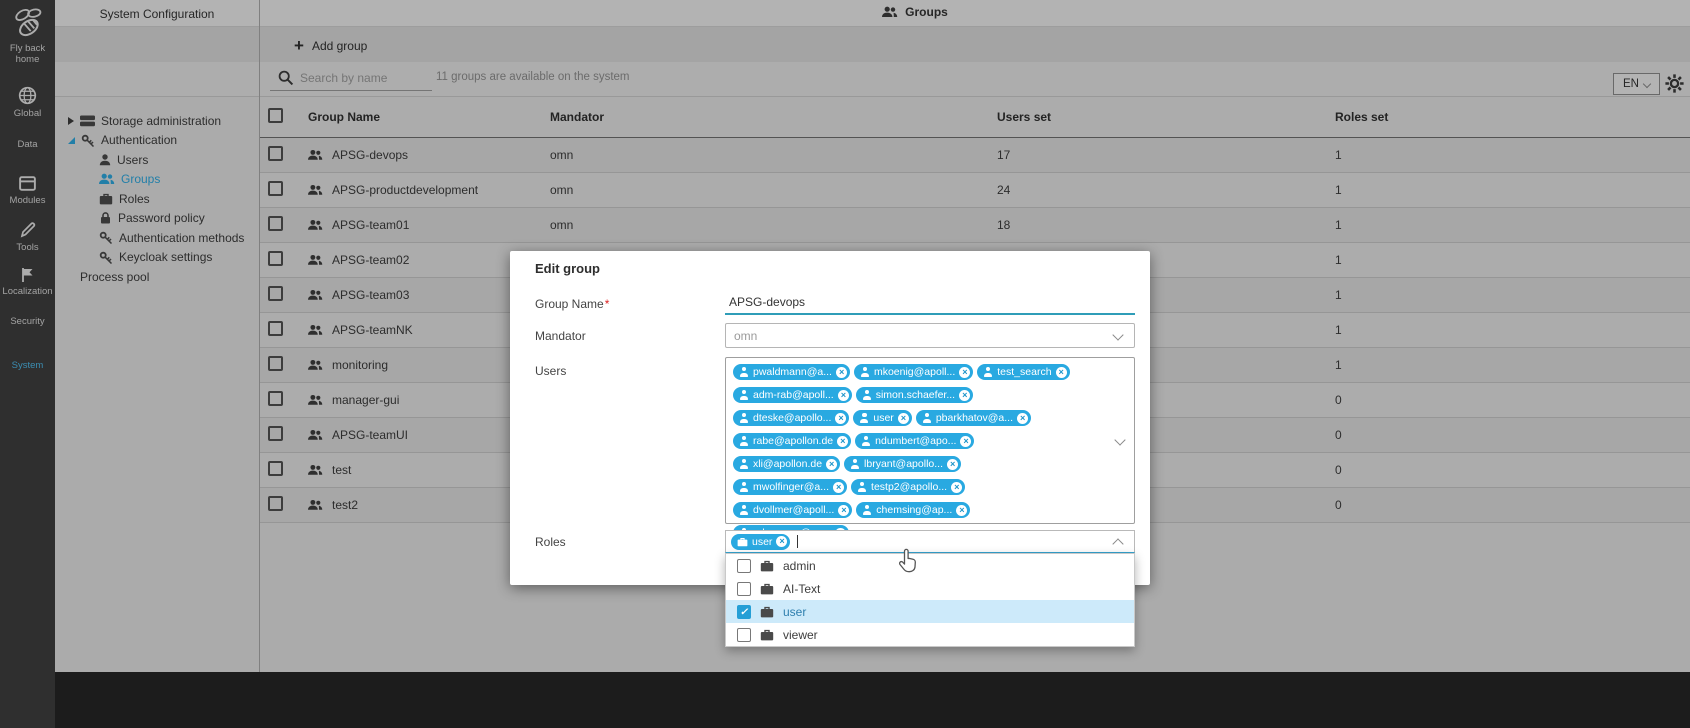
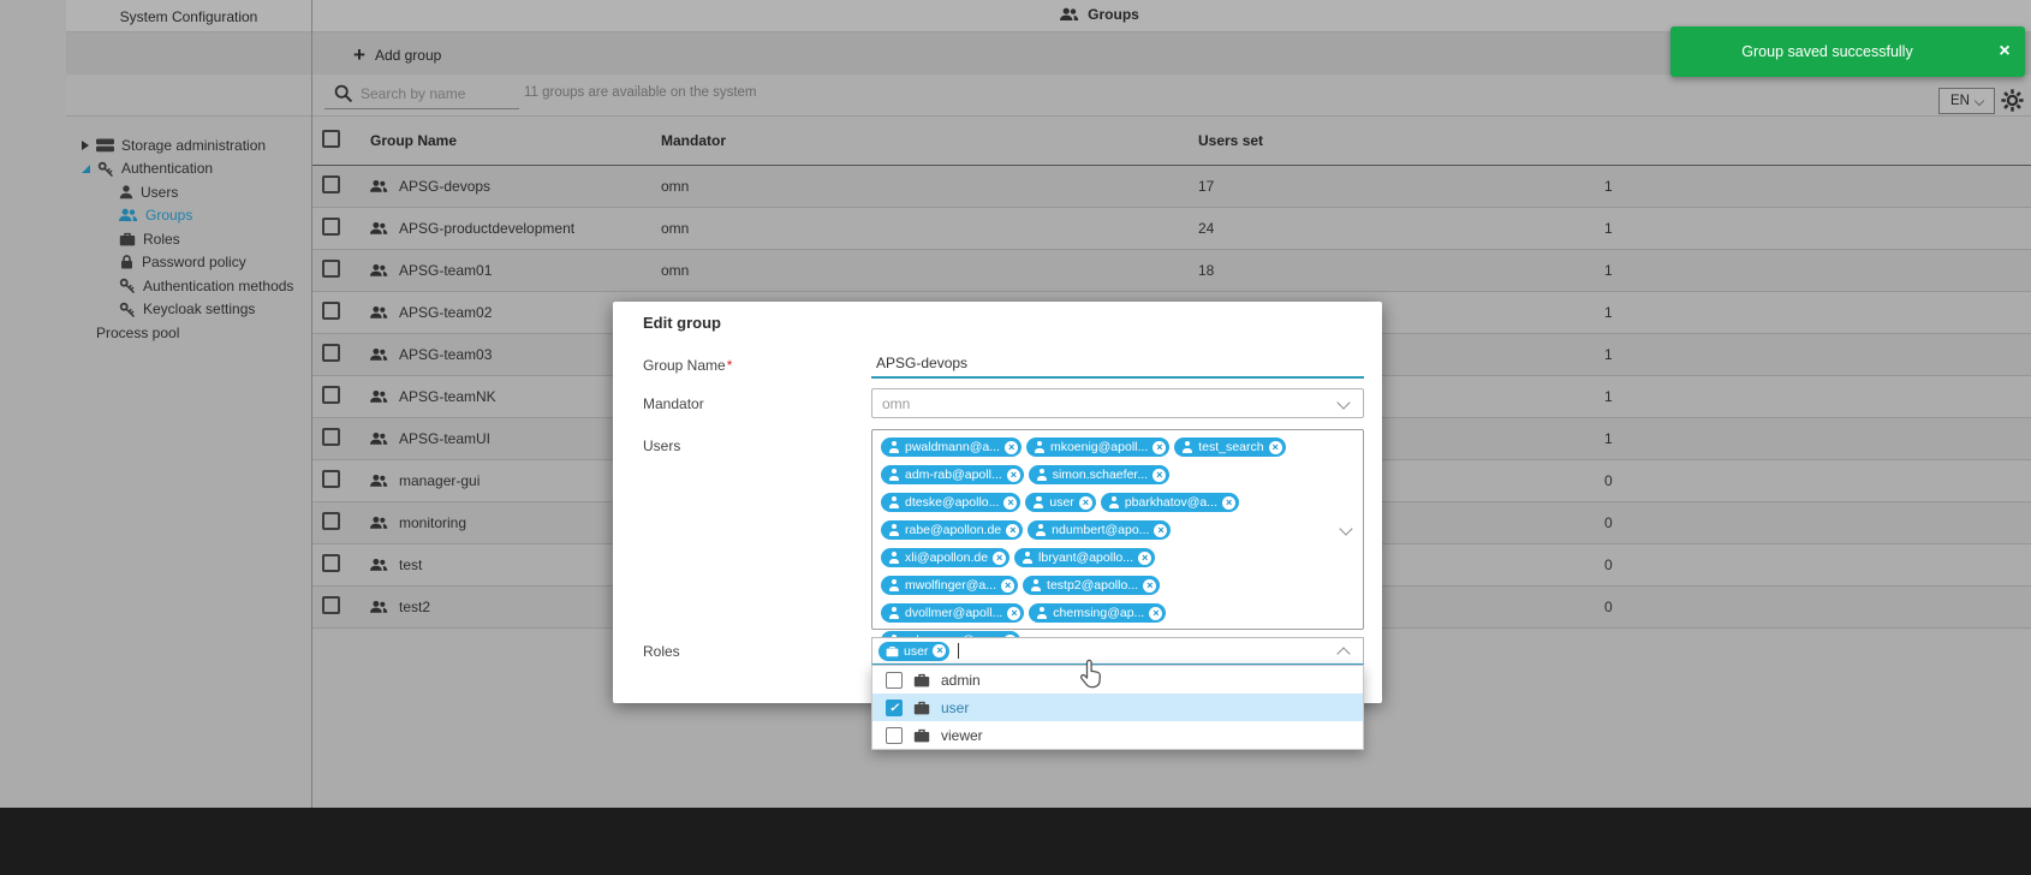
- Fly back
- home
- Global
- Data
- Modules
- Tools
- Localization
- Security
- System
  System Configuration
  Storage administration
  Authentication
  Users
  Groups
  Roles
  Password policy
  Authentication methods
  Keycloak settings
  Process pool
  Groups
  +
  Add group
  Search by name
  11 groups are available on the system
  EN
  Group Name
  Mandator
  Users set
- Roles set
  APSG-devops
  omn
  17
  1
  APSG-productdevelopment
  omn
  24
  1
  APSG-team01
  omn
  18
  1
  APSG-team02
  1
  APSG-team03
  1
  APSG-teamNK
  1
- monitoring
+ APSG-teamUI
  1
  manager-gui
  0
- APSG-teamUI
+ monitoring
  0
  test
  0
  test2
  0
+ Group saved successfully
+ ×
  Edit group
  Group Name*
  APSG-devops
  Mandator
  omn
  Users
  pwaldmann@a...
  mkoenig@apoll...
  test_search
  adm-rab@apoll...
  simon.schaefer...
  dteske@apollo...
  user
  pbarkhatov@a...
  rabe@apollon.de
  ndumbert@apo...
  xli@apollon.de
  lbryant@apollo...
  mwolfinger@a...
  testp2@apollo...
  dvollmer@apoll...
  chemsing@ap...
  Roles
  user
  admin
- AI-Text
  user
  viewer
